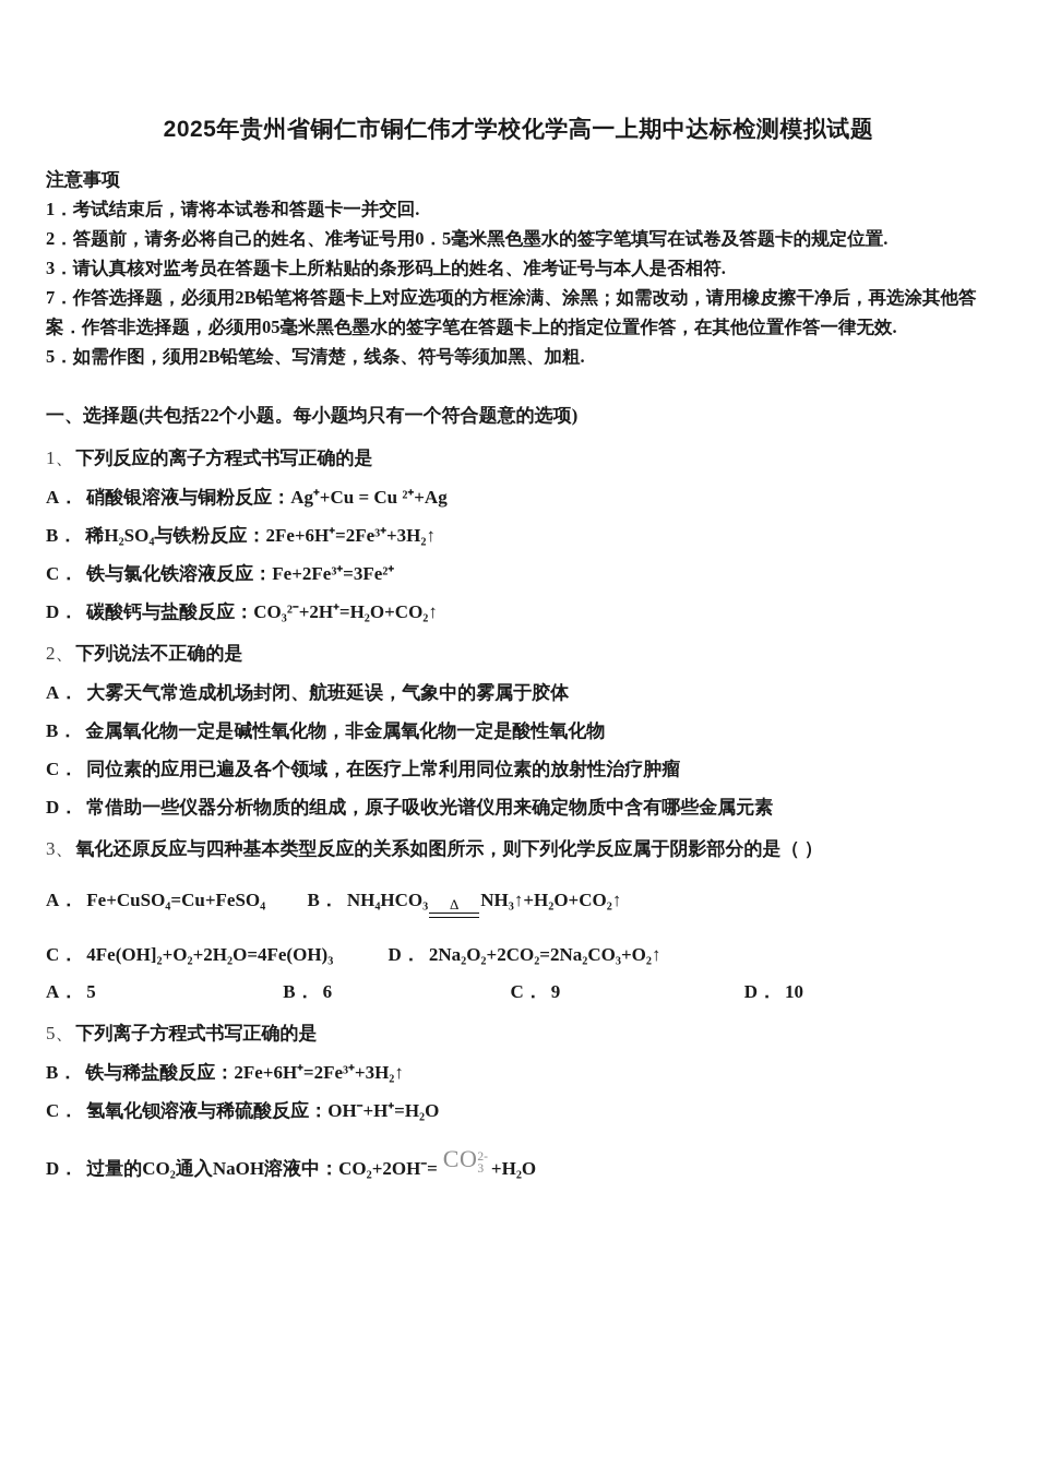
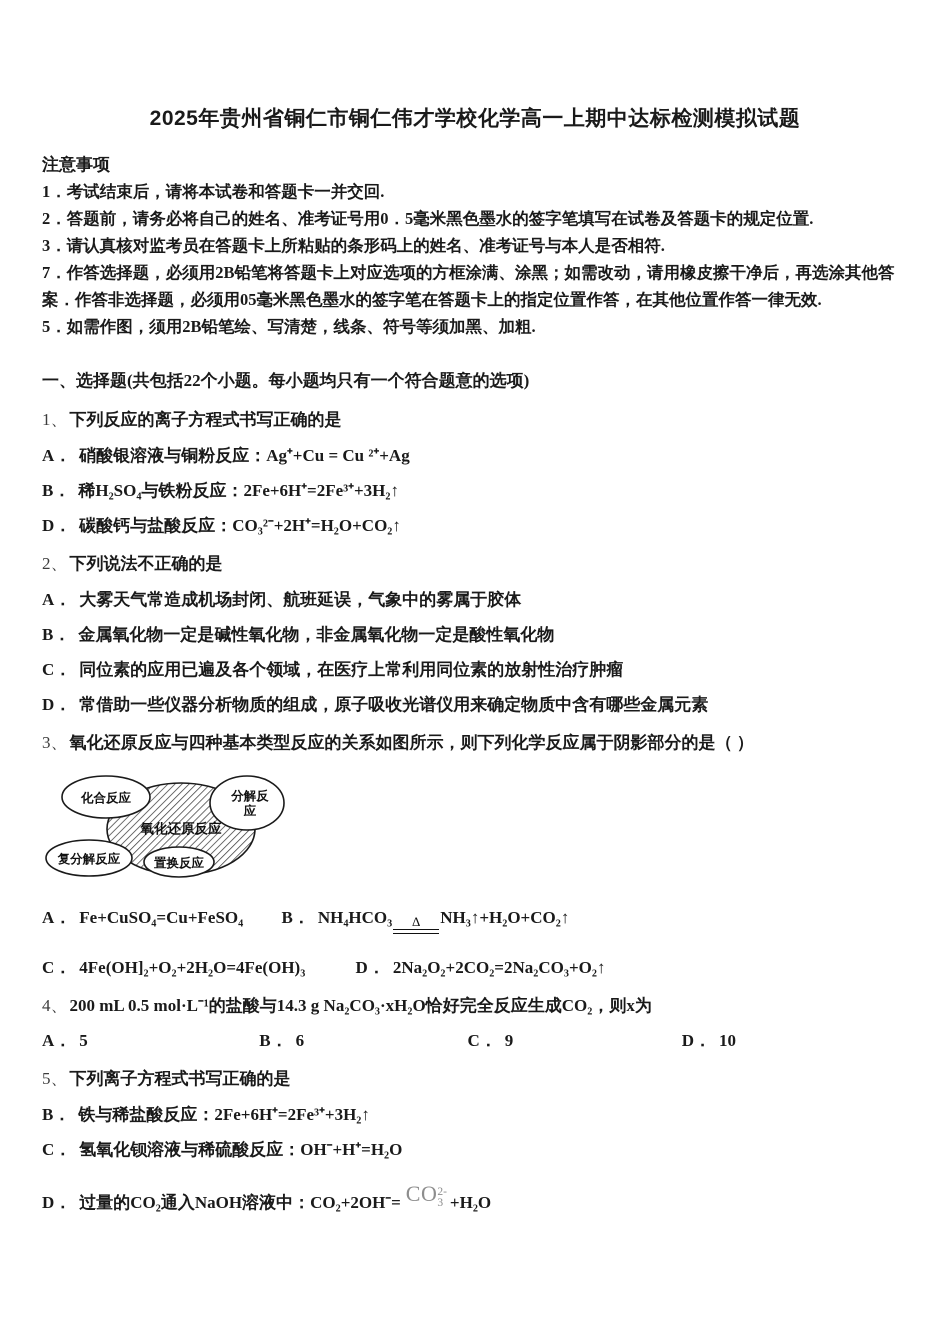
  2025年贵州省铜仁市铜仁伟才学校化学高一上期中达标检测模拟试题
  注意事项
  1．考试结束后，请将本试卷和答题卡一并交回.
  2．答题前，请务必将自己的姓名、准考证号用0．5毫米黑色墨水的签字笔填写在试卷及答题卡的规定位置.
  3．请认真核对监考员在答题卡上所粘贴的条形码上的姓名、准考证号与本人是否相符.
  7．作答选择题，必须用2B铅笔将答题卡上对应选项的方框涂满、涂黑；如需改动，请用橡皮擦干净后，再选涂其他答案．作答非选择题，必须用05毫米黑色墨水的签字笔在答题卡上的指定位置作答，在其他位置作答一律无效.
  5．如需作图，须用2B铅笔绘、写清楚，线条、符号等须加黑、加粗.
  一、选择题(共包括22个小题。每小题均只有一个符合题意的选项)
  1、下列反应的离子方程式书写正确的是
  A． 硝酸银溶液与铜粉反应：Ag⁺+Cu = Cu ²⁺+Ag
  B． 稀H₂SO₄与铁粉反应：2Fe+6H⁺=2Fe³⁺+3H₂↑
- C． 铁与氯化铁溶液反应：Fe+2Fe³⁺=3Fe²⁺
  D． 碳酸钙与盐酸反应：CO₃²⁻+2H⁺=H₂O+CO₂↑
  2、下列说法不正确的是
  A． 大雾天气常造成机场封闭、航班延误，气象中的雾属于胶体
  B． 金属氧化物一定是碱性氧化物，非金属氧化物一定是酸性氧化物
  C． 同位素的应用已遍及各个领域，在医疗上常利用同位素的放射性治疗肿瘤
  D． 常借助一些仪器分析物质的组成，原子吸收光谱仪用来确定物质中含有哪些金属元素
  3、氧化还原反应与四种基本类型反应的关系如图所示，则下列化学反应属于阴影部分的是（ ）
+ 化合反应
+ 分解反
+ 应
+ 氧化还原反应
+ 复分解反应
+ 置换反应
  A． Fe+CuSO₄=Cu+FeSO₄ B． NH₄HCO₃
  Δ
  NH₃↑+H₂O+CO₂↑
  C． 4Fe(OH]₂+O₂+2H₂O=4Fe(OH)₃ D． 2Na₂O₂+2CO₂=2Na₂CO₃+O₂↑
+ 4、200 mL 0.5 mol·L⁻¹的盐酸与14.3 g Na₂CO₃·xH₂O恰好完全反应生成CO₂，则x为
  A． 5 B． 6 C． 9 D． 10
  5、下列离子方程式书写正确的是
  B． 铁与稀盐酸反应：2Fe+6H⁺=2Fe³⁺+3H₂↑
  C． 氢氧化钡溶液与稀硫酸反应：OH⁻+H⁺=H₂O
  D． 过量的CO₂通入NaOH溶液中：CO₂+2OH⁻= CO
  2-
  3
  +H₂O
